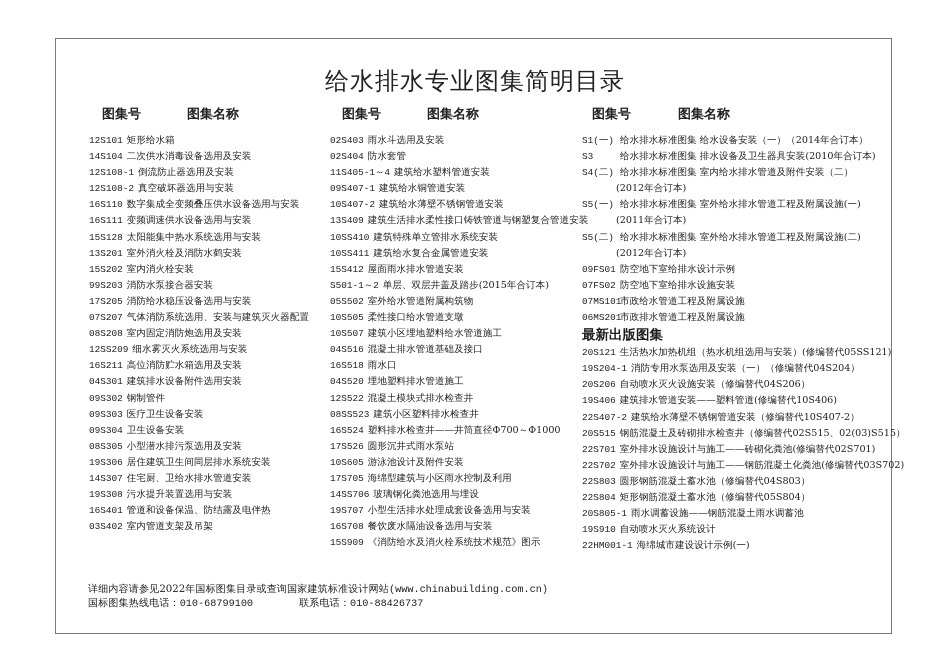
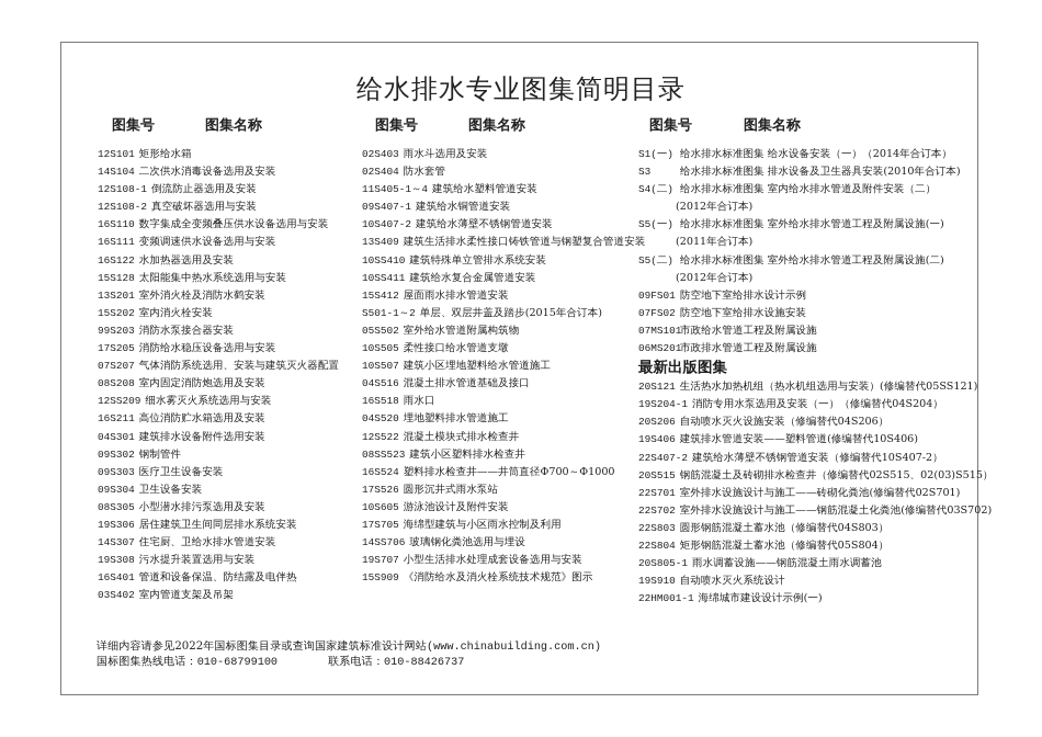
  给水排水专业图集简明目录
  图集号
  图集名称
  图集号
  图集名称
  图集号
  图集名称
  12S101 矩形给水箱
  14S104 二次供水消毒设备选用及安装
  12S108-1 倒流防止器选用及安装
  12S108-2 真空破坏器选用与安装
  16S110 数字集成全变频叠压供水设备选用与安装
  16S111 变频调速供水设备选用与安装
+ 16S122 水加热器选用及安装
  15S128 太阳能集中热水系统选用与安装
  13S201 室外消火栓及消防水鹤安装
  15S202 室内消火栓安装
  99S203 消防水泵接合器安装
  17S205 消防给水稳压设备选用与安装
  07S207 气体消防系统选用、安装与建筑灭火器配置
  08S208 室内固定消防炮选用及安装
  12SS209 细水雾灭火系统选用与安装
  16S211 高位消防贮水箱选用及安装
  04S301 建筑排水设备附件选用安装
  09S302 钢制管件
  09S303 医疗卫生设备安装
  09S304 卫生设备安装
  08S305 小型潜水排污泵选用及安装
  19S306 居住建筑卫生间同层排水系统安装
  14S307 住宅厨、卫给水排水管道安装
  19S308 污水提升装置选用与安装
  16S401 管道和设备保温、防结露及电伴热
  03S402 室内管道支架及吊架
  02S403 雨水斗选用及安装
  02S404 防水套管
  11S405-1～4 建筑给水塑料管道安装
  09S407-1 建筑给水铜管道安装
  10S407-2 建筑给水薄壁不锈钢管道安装
  13S409 建筑生活排水柔性接口铸铁管道与钢塑复合管道安装
  10SS410 建筑特殊单立管排水系统安装
  10SS411 建筑给水复合金属管道安装
  15S412 屋面雨水排水管道安装
  S501-1～2 单层、双层井盖及踏步(2015年合订本)
  05S502 室外给水管道附属构筑物
  10S505 柔性接口给水管道支墩
  10S507 建筑小区埋地塑料给水管道施工
  04S516 混凝土排水管道基础及接口
  16S518 雨水口
  04S520 埋地塑料排水管道施工
  12S522 混凝土模块式排水检查井
  08SS523 建筑小区塑料排水检查井
  16S524 塑料排水检查井——井筒直径Φ700～Φ1000
  17S526 圆形沉井式雨水泵站
  10S605 游泳池设计及附件安装
  17S705 海绵型建筑与小区雨水控制及利用
  14SS706 玻璃钢化粪池选用与埋设
  19S707 小型生活排水处理成套设备选用与安装
- 16S708 餐饮废水隔油设备选用与安装
  15S909 《消防给水及消火栓系统技术规范》图示
  S1(一) 给水排水标准图集 给水设备安装（一）（2014年合订本）
  S3 给水排水标准图集 排水设备及卫生器具安装(2010年合订本)
  S4(二) 给水排水标准图集 室内给水排水管道及附件安装（二）
  (2012年合订本)
  S5(一) 给水排水标准图集 室外给水排水管道工程及附属设施(一)
  (2011年合订本)
  S5(二) 给水排水标准图集 室外给水排水管道工程及附属设施(二)
  (2012年合订本)
  09FS01 防空地下室给排水设计示例
  07FS02 防空地下室给排水设施安装
  07MS101市政给水管道工程及附属设施
  06MS201市政排水管道工程及附属设施
  最新出版图集
  20S121 生活热水加热机组（热水机组选用与安装）(修编替代05SS121)
  19S204-1 消防专用水泵选用及安装（一）（修编替代04S204）
  20S206 自动喷水灭火设施安装（修编替代04S206）
  19S406 建筑排水管道安装——塑料管道(修编替代10S406)
  22S407-2 建筑给水薄壁不锈钢管道安装（修编替代10S407-2）
  20S515 钢筋混凝土及砖砌排水检查井（修编替代02S515、02(03)S515）
  22S701 室外排水设施设计与施工——砖砌化粪池(修编替代02S701)
  22S702 室外排水设施设计与施工——钢筋混凝土化粪池(修编替代03S702)
  22S803 圆形钢筋混凝土蓄水池（修编替代04S803）
  22S804 矩形钢筋混凝土蓄水池（修编替代05S804）
  20S805-1 雨水调蓄设施——钢筋混凝土雨水调蓄池
  19S910 自动喷水灭火系统设计
  22HM001-1 海绵城市建设设计示例(一)
  详细内容请参见2022年国标图集目录或查询国家建筑标准设计网站(www.chinabuilding.com.cn)
  国标图集热线电话：010-68799100 联系电话：010-88426737
